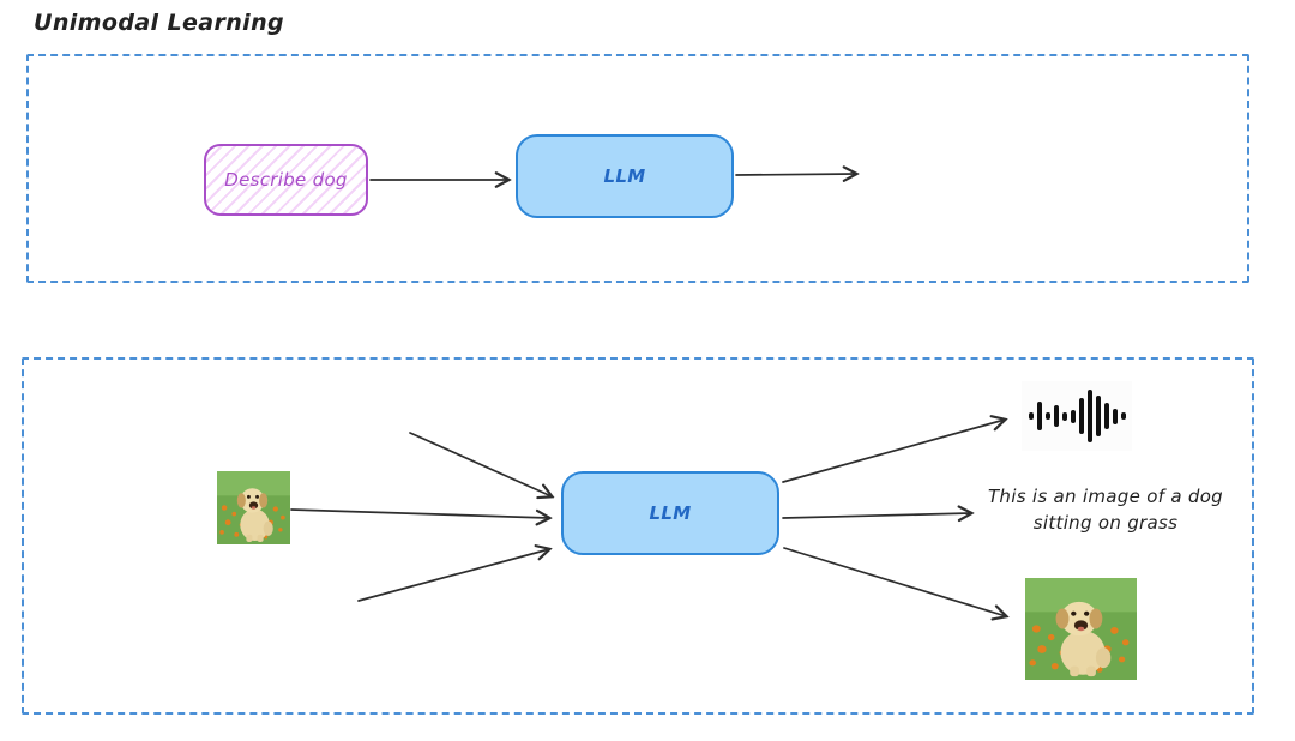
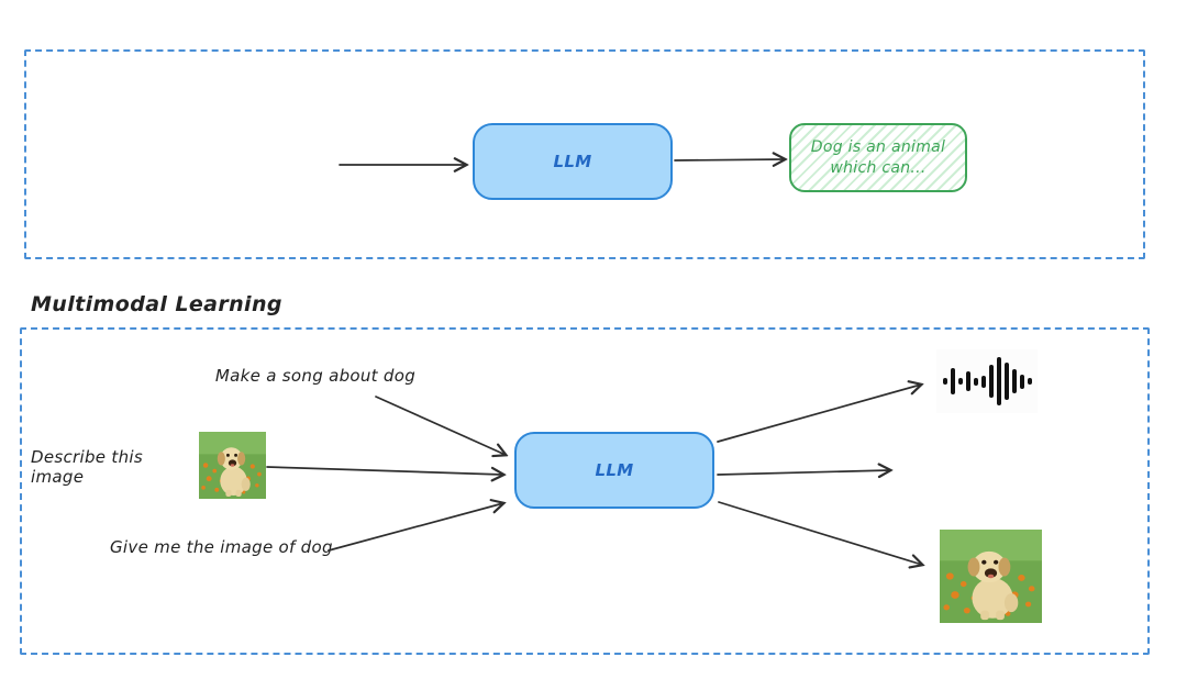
- Unimodal Learning
- Describe dog
  LLM
+ Dog is an animal which can...
+ Multimodal Learning
+ Make a song about dog
+ Describe this image
+ Give me the image of dog
  LLM
- This is an image of a dog sitting on grass
